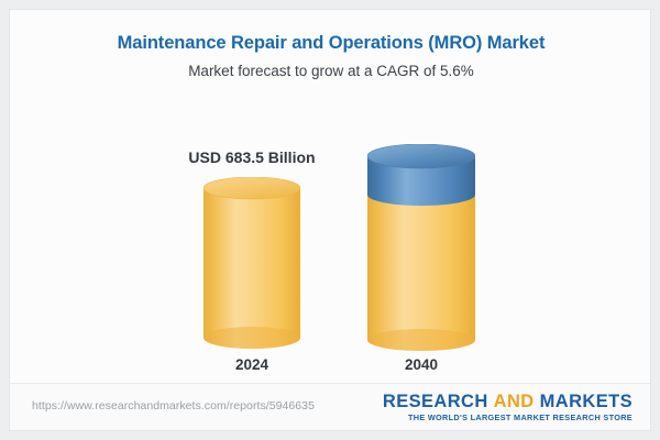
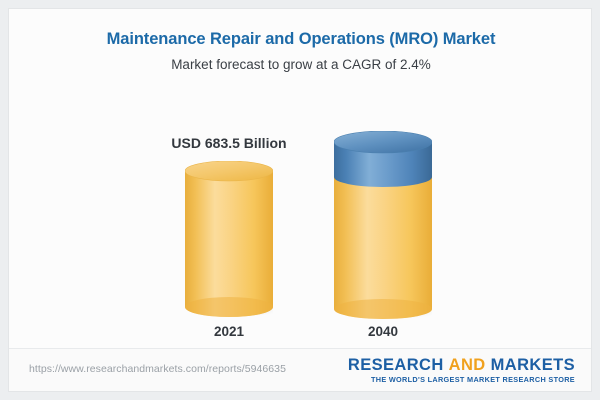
  Maintenance Repair and Operations (MRO) Market
- Market forecast to grow at a CAGR of 5.6%
+ Market forecast to grow at a CAGR of 2.4%
  USD 683.5 Billion
- 2024
+ 2021
  2040
  https://www.researchandmarkets.com/reports/5946635
  RESEARCH AND MARKETS
  THE WORLD'S LARGEST MARKET RESEARCH STORE
